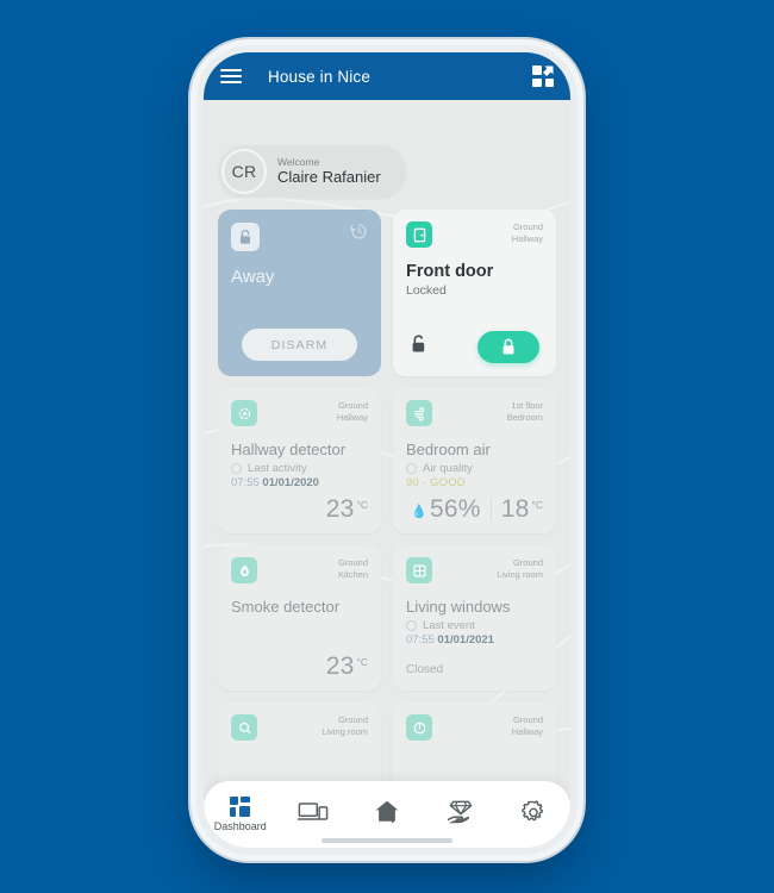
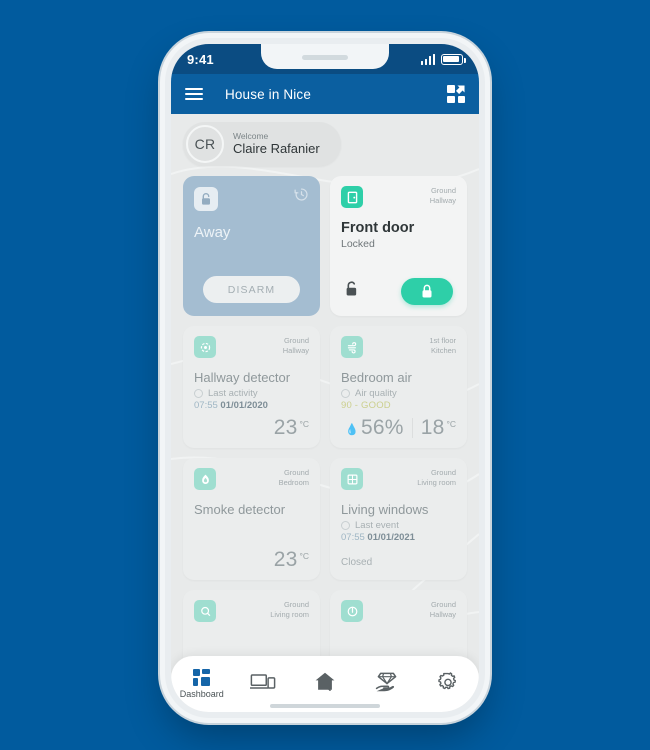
+ 9:41
  House in Nice
  CR
  Welcome
  Claire Rafanier
  Away
  DISARM
  Ground
  Hallway
  Front door
  Locked
  Ground
  Hallway
  Hallway detector
  Last activity
  07:55 01/01/2020
  23
  °C
  1st floor
- Bedroom
+ Kitchen
  Bedroom air
  Air quality
  90 - GOOD
  💧
  56%
  18
  °C
  Ground
- Kitchen
+ Bedroom
  Smoke detector
  23
  °C
  Ground
  Living room
  Living windows
  Last event
  07:55 01/01/2021
  Closed
  Ground
  Living room
  Ground
  Hallway
  Dashboard
